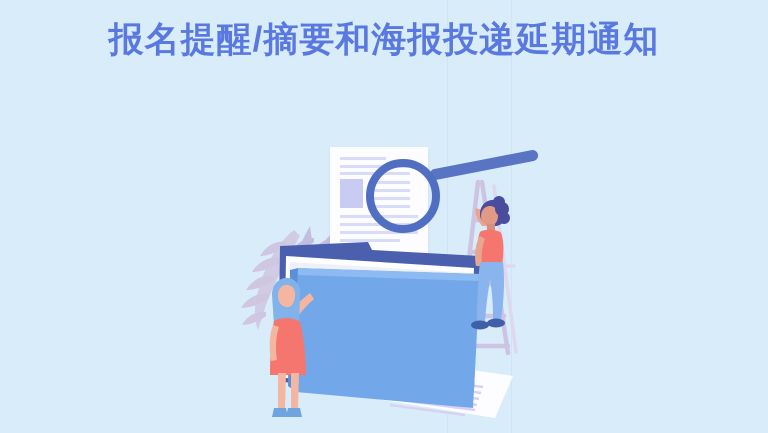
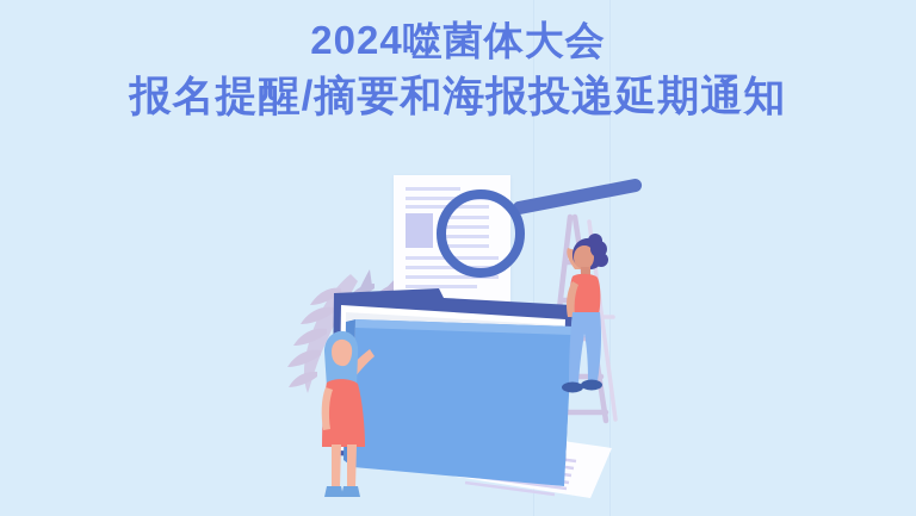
+ 2024噬菌体大会
  报名提醒/摘要和海报投递延期通知
